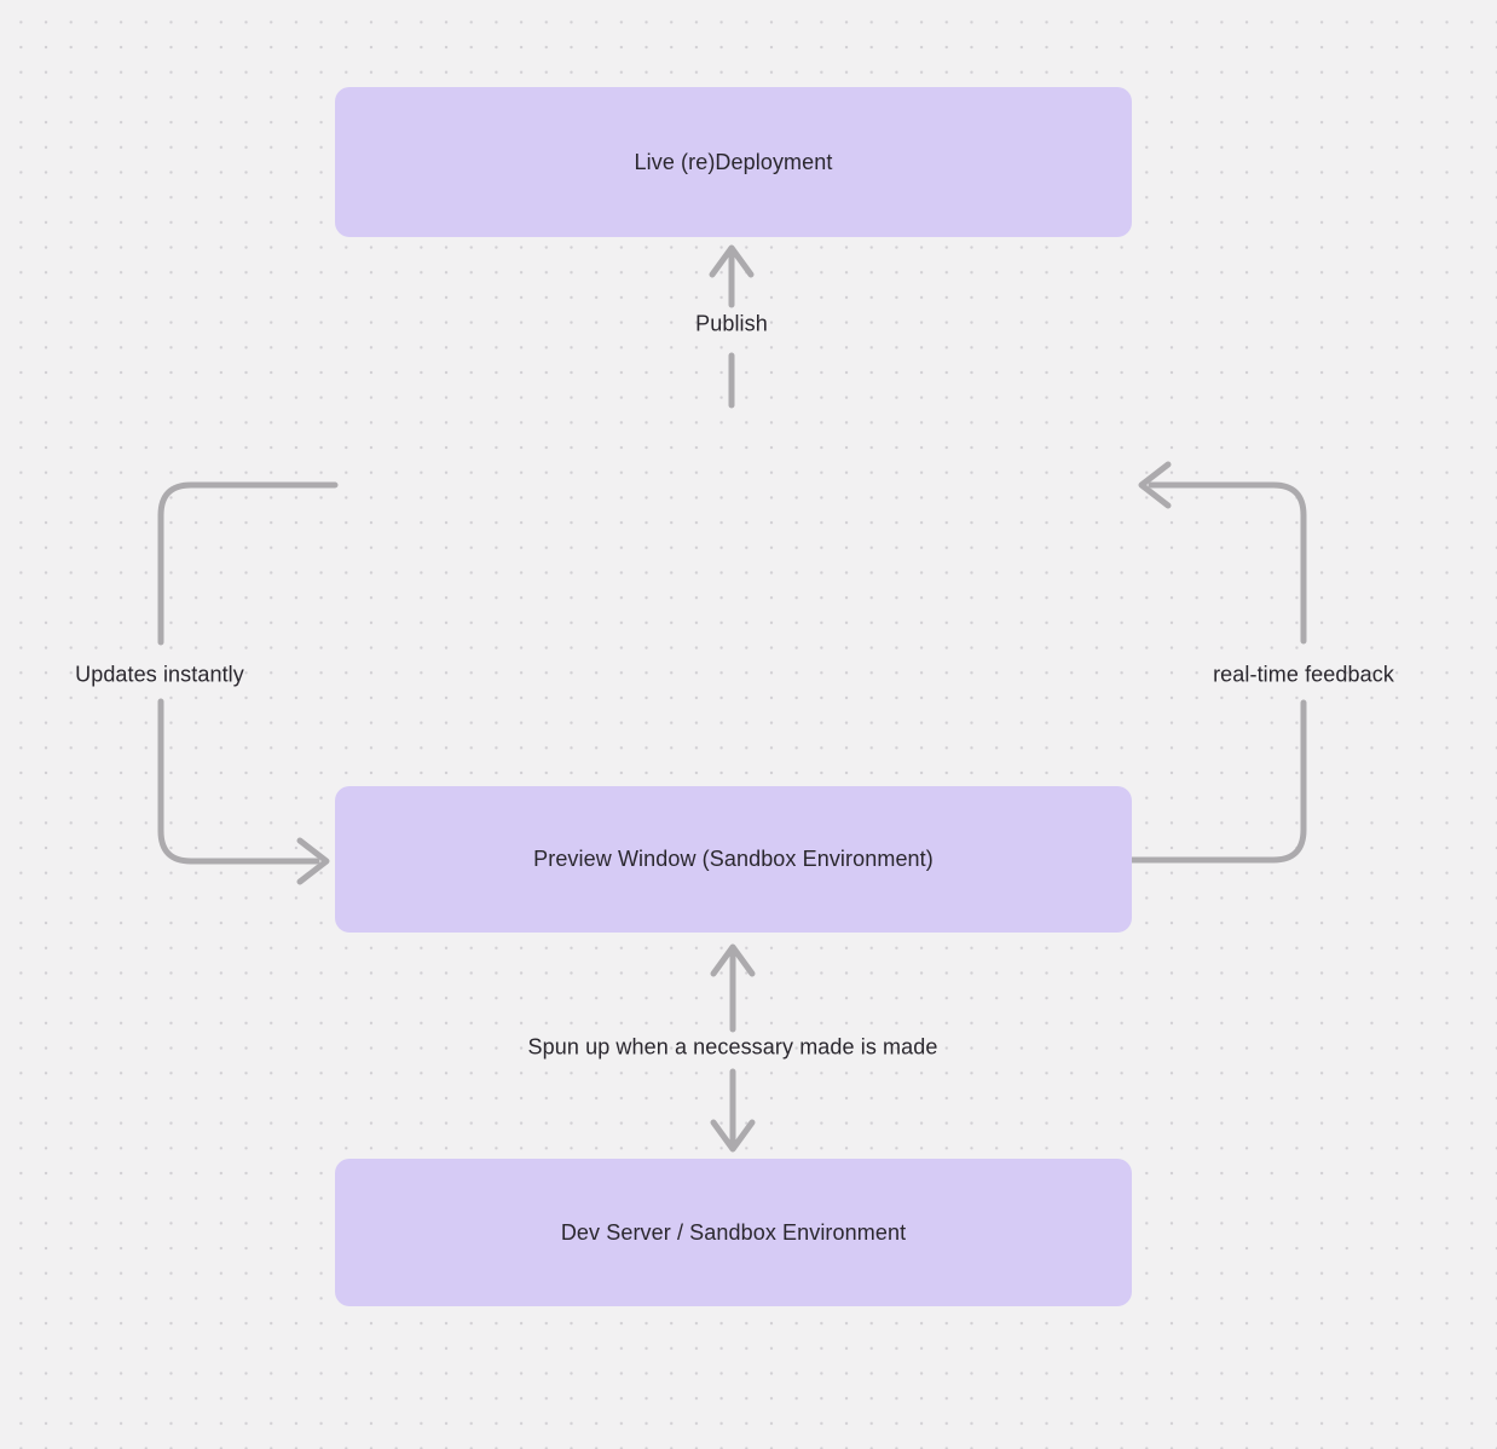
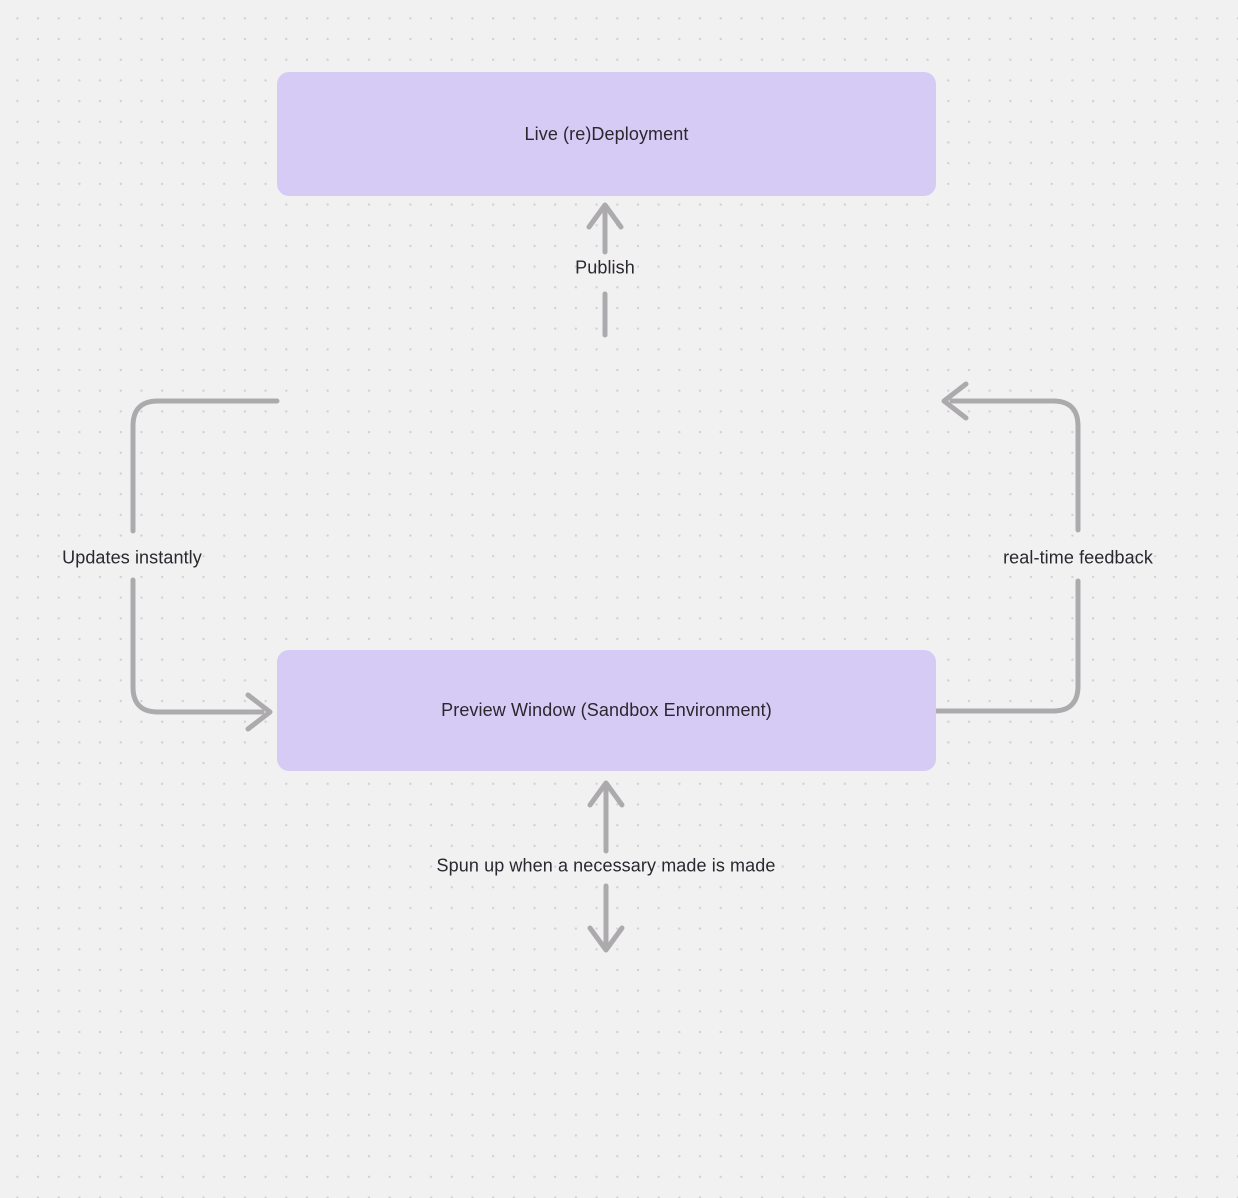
  Live (re)Deployment
  Preview Window (Sandbox Environment)
- Dev Server / Sandbox Environment
  Publish
  Updates instantly
  real-time feedback
  Spun up when a necessary made is made
